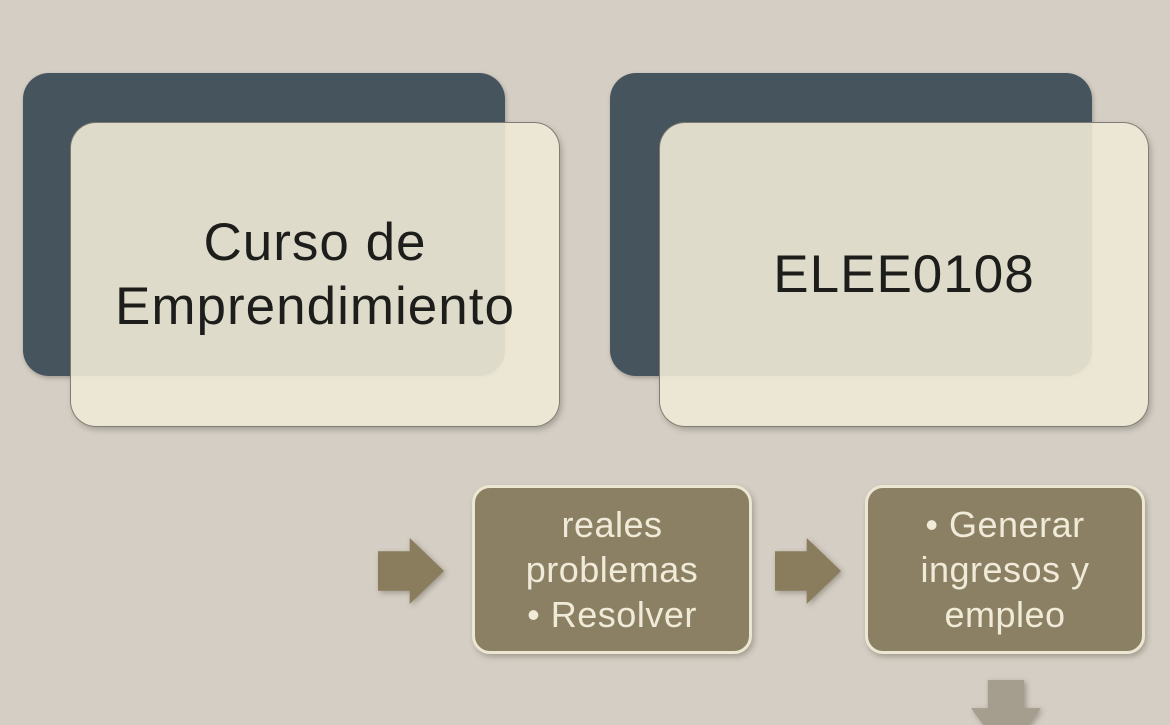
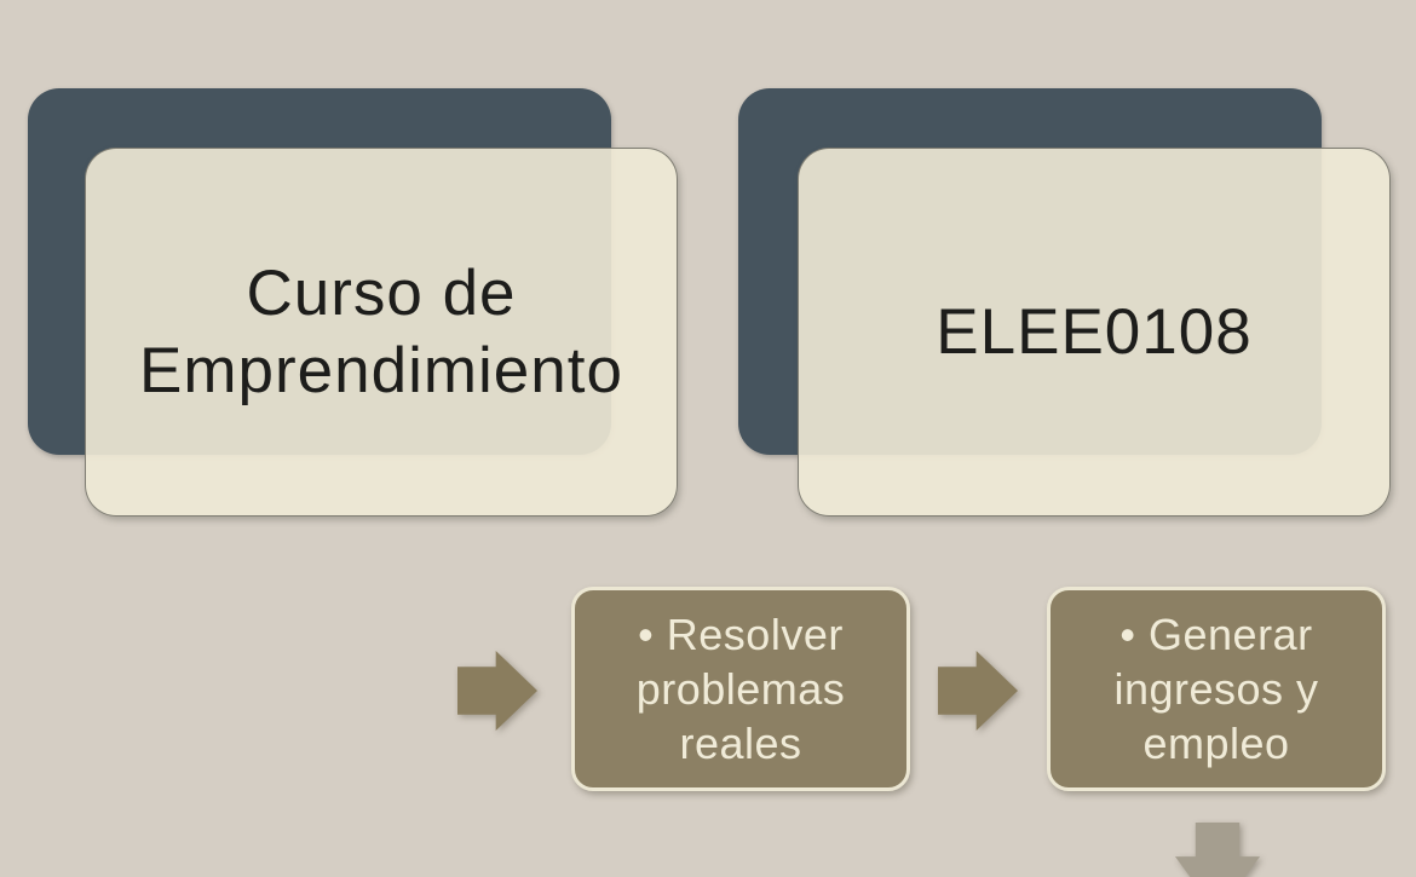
  Curso de
  Emprendimiento
  ELEE0108
- reales
+ • Resolver
  problemas
- • Resolver
+ reales
  • Generar
  ingresos y
  empleo
